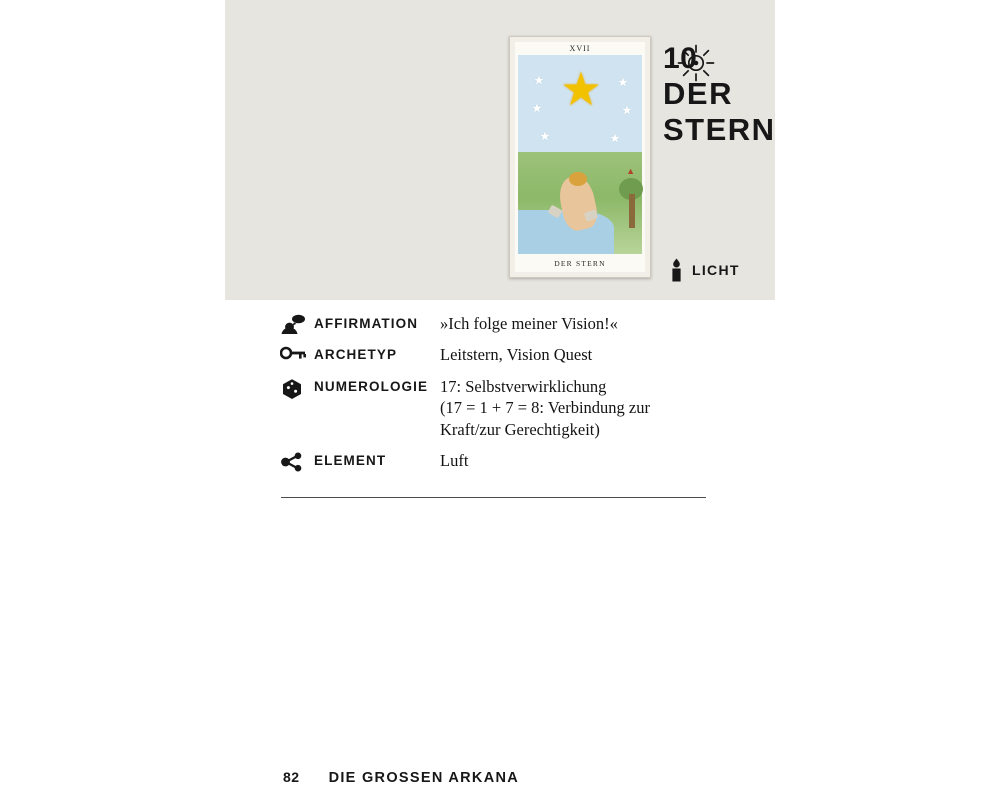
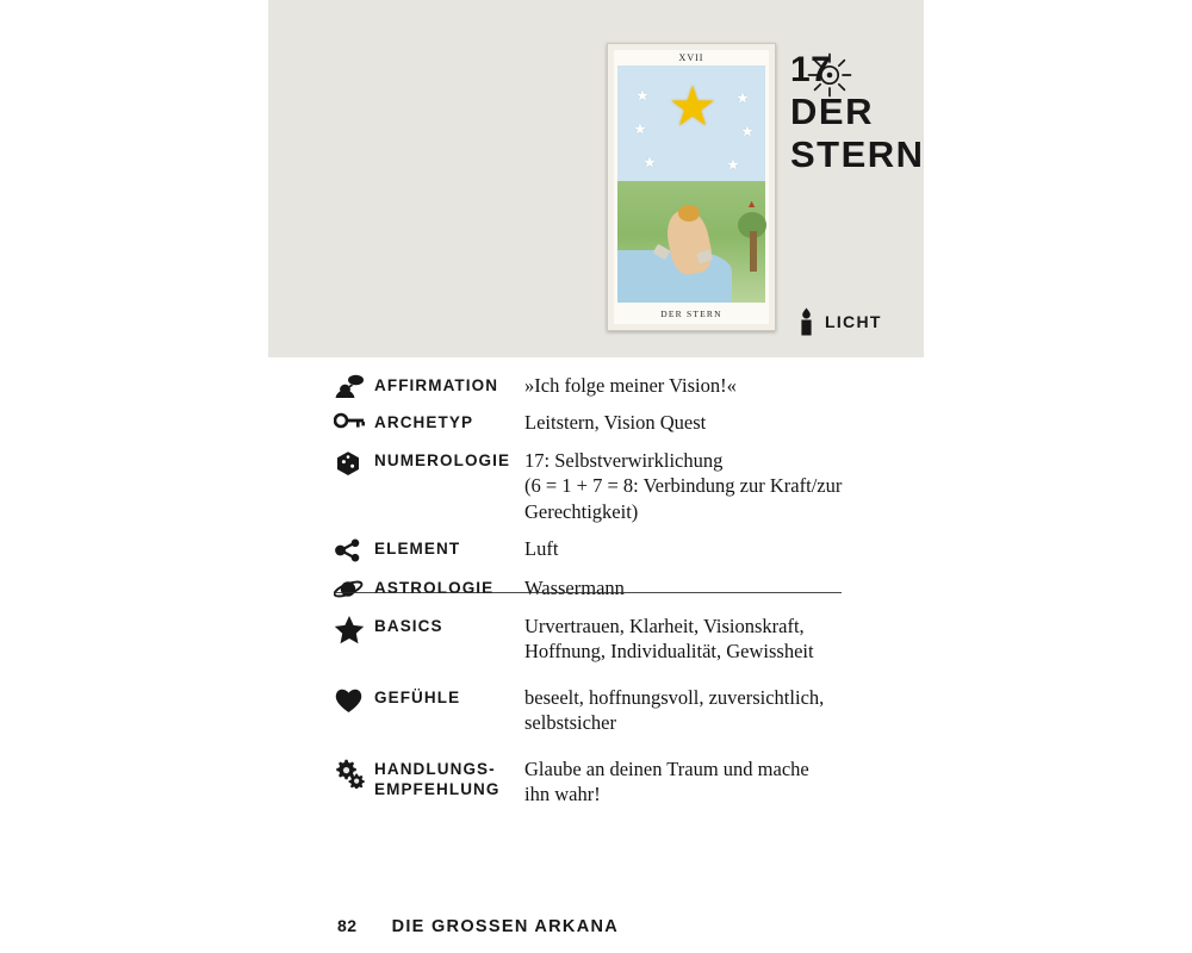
  XVII
  ★
  ★
  ★
  ★
  ★
  ★
  ★
  ▲
  DER STERN
- 10
+ 17
  DER STERN
  LICHT
  AFFIRMATION
  »Ich folge meiner Vision!«
  ARCHETYP
  Leitstern, Vision Quest
  NUMEROLOGIE
  17: Selbstverwirklichung
- (17 = 1 + 7 = 8: Verbindung zur Kraft/zur Gerechtigkeit)
+ (6 = 1 + 7 = 8: Verbindung zur Kraft/zur Gerechtigkeit)
  ELEMENT
  Luft
+ ASTROLOGIE
+ Wassermann
+ BASICS
+ Urvertrauen, Klarheit, Visionskraft, Hoffnung, Individualität, Gewissheit
+ GEFÜHLE
+ beseelt, hoffnungsvoll, zuversichtlich, selbstsicher
+ HANDLUNGS-
+ EMPFEHLUNG
+ Glaube an deinen Traum und mache ihn wahr!
  82
  DIE GROSSEN ARKANA
